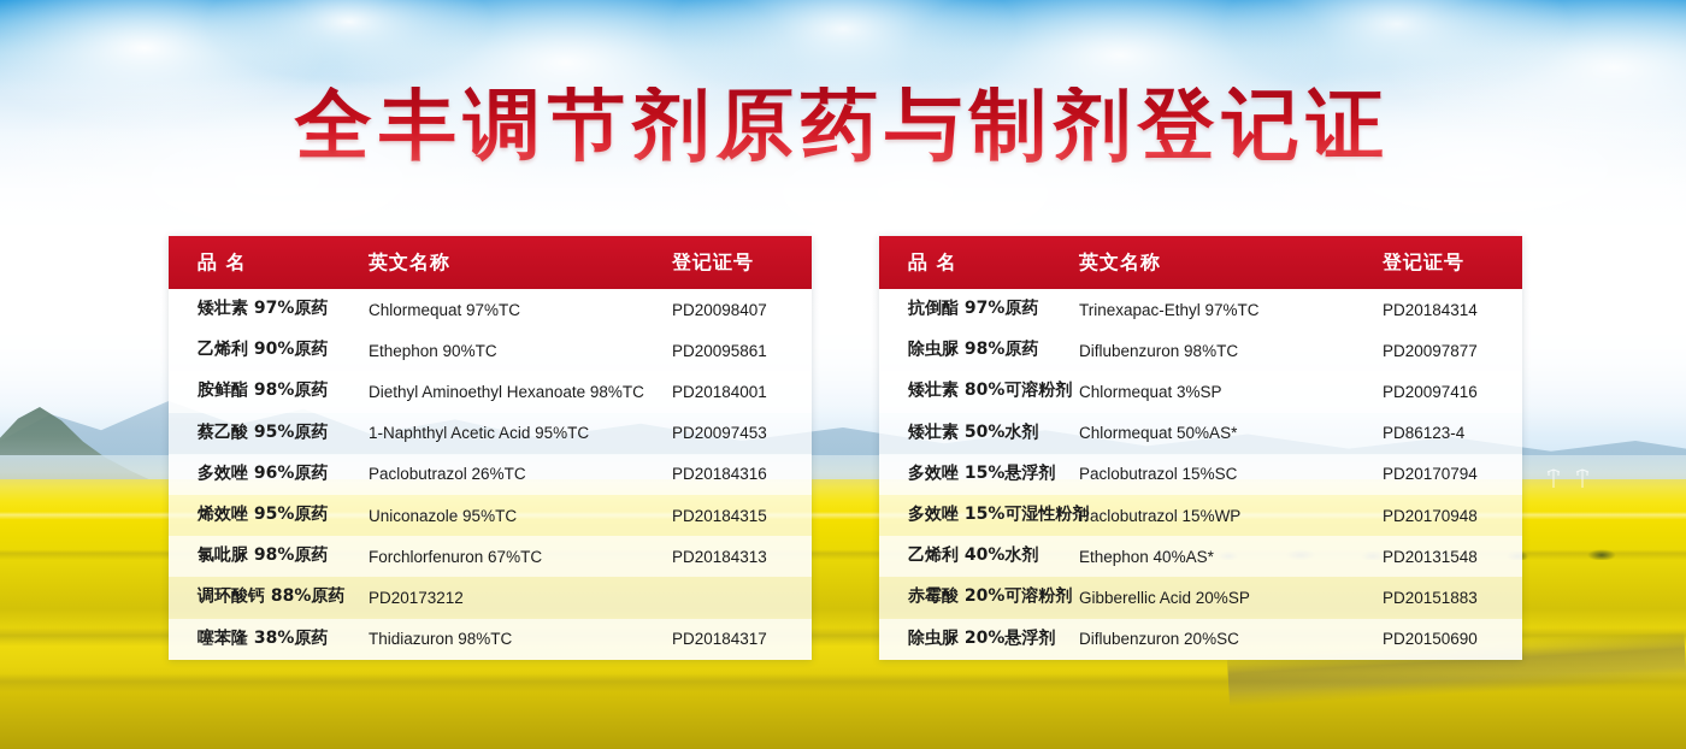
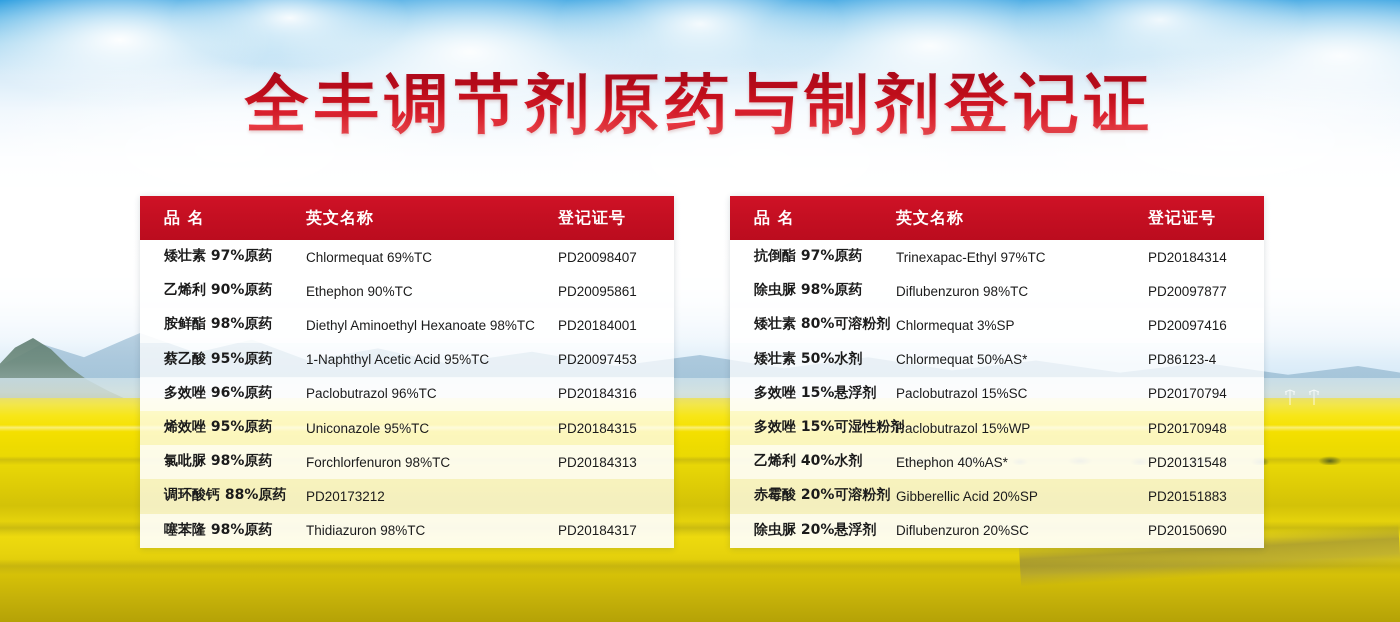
  全丰调节剂原药与制剂登记证
  品 名
  英文名称
  登记证号
  矮壮素 97%原药
- Chlormequat 97%TC
+ Chlormequat 69%TC
  PD20098407
  乙烯利 90%原药
  Ethephon 90%TC
  PD20095861
  胺鲜酯 98%原药
  Diethyl Aminoethyl Hexanoate 98%TC
  PD20184001
  蔡乙酸 95%原药
  1-Naphthyl Acetic Acid 95%TC
  PD20097453
  多效唑 96%原药
- Paclobutrazol 26%TC
+ Paclobutrazol 96%TC
  PD20184316
  烯效唑 95%原药
  Uniconazole 95%TC
  PD20184315
  氯吡脲 98%原药
- Forchlorfenuron 67%TC
+ Forchlorfenuron 98%TC
  PD20184313
  调环酸钙 88%原药
  PD20173212
- 噻苯隆 38%原药
+ 噻苯隆 98%原药
  Thidiazuron 98%TC
  PD20184317
  品 名
  英文名称
  登记证号
  抗倒酯 97%原药
  Trinexapac-Ethyl 97%TC
  PD20184314
  除虫脲 98%原药
  Diflubenzuron 98%TC
  PD20097877
  矮壮素 80%可溶粉剂
  Chlormequat 3%SP
  PD20097416
  矮壮素 50%水剂
  Chlormequat 50%AS*
  PD86123-4
  多效唑 15%悬浮剂
  Paclobutrazol 15%SC
  PD20170794
  多效唑 15%可湿性粉剂
  Paclobutrazol 15%WP
  PD20170948
  乙烯利 40%水剂
  Ethephon 40%AS*
  PD20131548
  赤霉酸 20%可溶粉剂
  Gibberellic Acid 20%SP
  PD20151883
  除虫脲 20%悬浮剂
  Diflubenzuron 20%SC
  PD20150690
